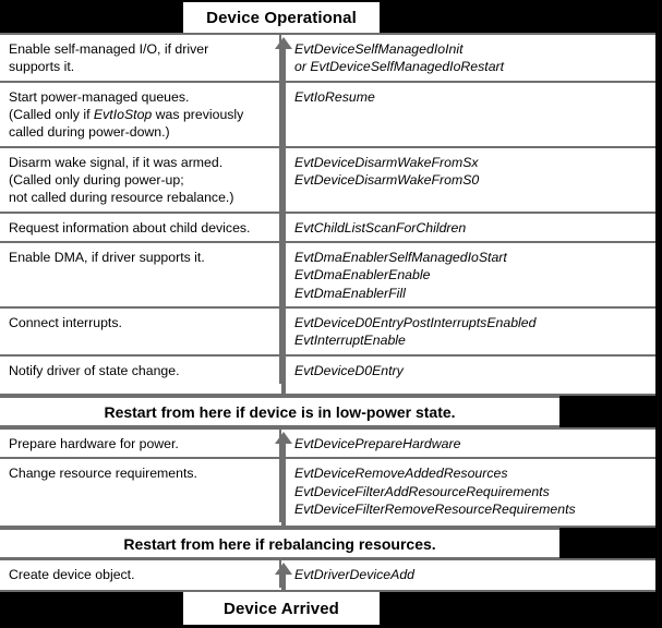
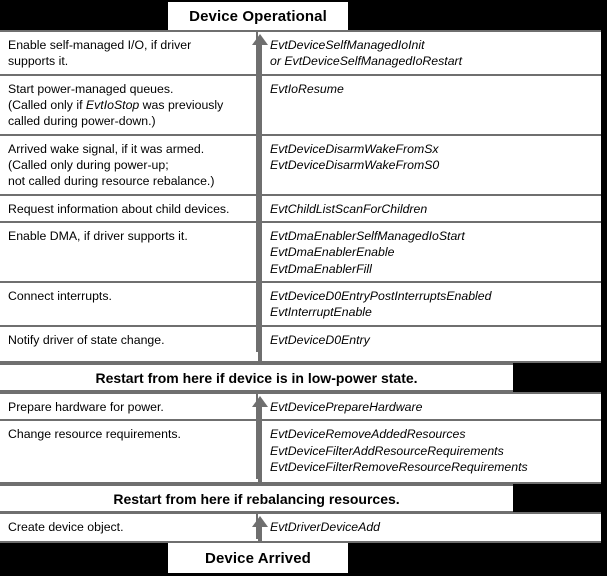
  Device Operational
  Enable self-managed I/O, if driver
  supports it.
  EvtDeviceSelfManagedIoInit
  or EvtDeviceSelfManagedIoRestart
  Start power-managed queues.
  (Called only if EvtIoStop was previously
  called during power-down.)
  EvtIoResume
- Disarm wake signal, if it was armed.
+ Arrived wake signal, if it was armed.
  (Called only during power-up;
  not called during resource rebalance.)
  EvtDeviceDisarmWakeFromSx
  EvtDeviceDisarmWakeFromS0
  Request information about child devices.
  EvtChildListScanForChildren
  Enable DMA, if driver supports it.
  EvtDmaEnablerSelfManagedIoStart
  EvtDmaEnablerEnable
  EvtDmaEnablerFill
  Connect interrupts.
  EvtDeviceD0EntryPostInterruptsEnabled
  EvtInterruptEnable
  Notify driver of state change.
  EvtDeviceD0Entry
  Restart from here if device is in low-power state.
  Prepare hardware for power.
  EvtDevicePrepareHardware
  Change resource requirements.
  EvtDeviceRemoveAddedResources
  EvtDeviceFilterAddResourceRequirements
  EvtDeviceFilterRemoveResourceRequirements
  Restart from here if rebalancing resources.
  Create device object.
  EvtDriverDeviceAdd
  Device Arrived
